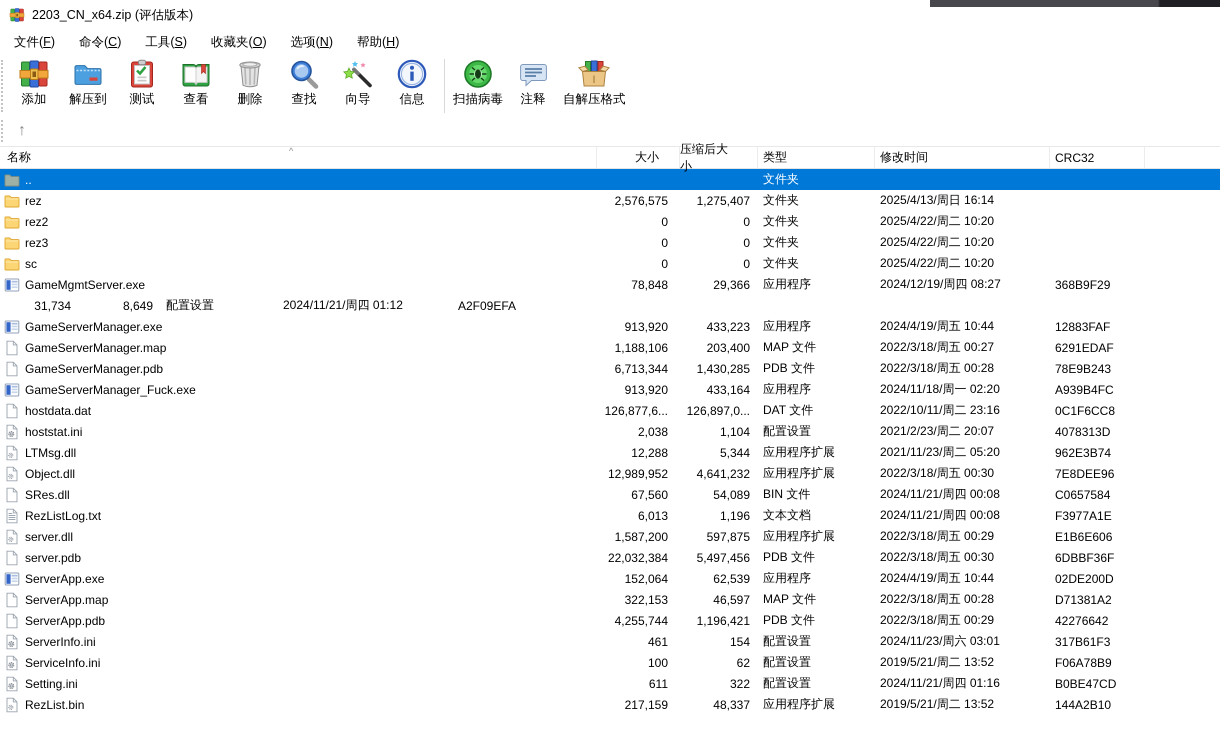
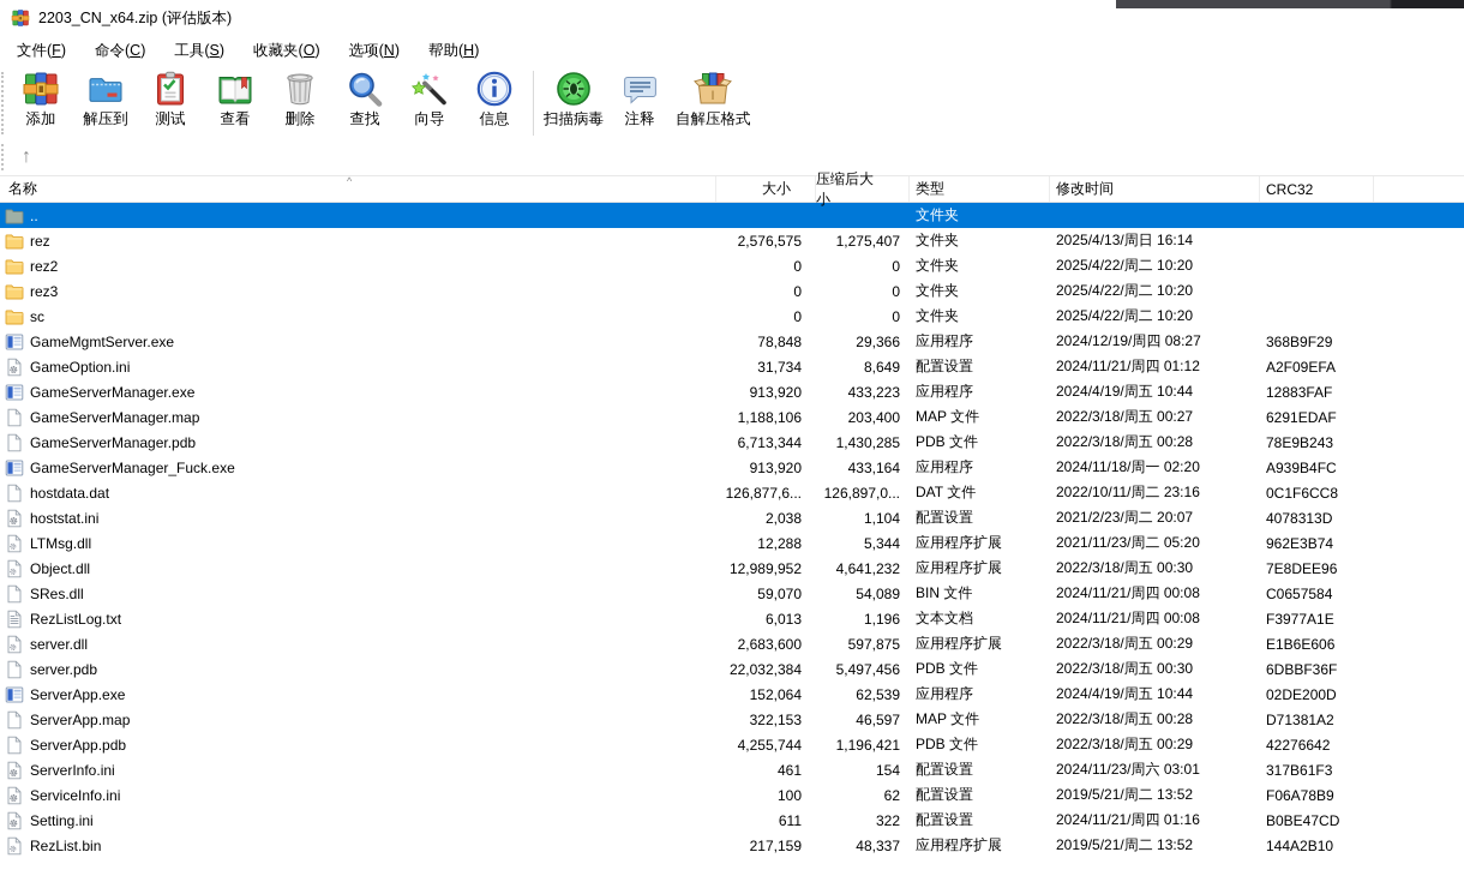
  2203_CN_x64.zip (评估版本)
  文件(F)
  命令(C)
  工具(S)
  收藏夹(O)
  选项(N)
  帮助(H)
  添加
  解压到
  测试
  查看
  删除
  查找
  向导
  信息
  扫描病毒
  注释
  自解压格式
  ↑
  ^
  名称
  大小
  压缩后大小
  类型
  修改时间
  CRC32
  ..
  文件夹
  rez
  2,576,575
  1,275,407
  文件夹
  2025/4/13/周日 16:14
  rez2
  0
  0
  文件夹
  2025/4/22/周二 10:20
  rez3
  0
  0
  文件夹
  2025/4/22/周二 10:20
  sc
  0
  0
  文件夹
  2025/4/22/周二 10:20
  GameMgmtServer.exe
  78,848
  29,366
  应用程序
  2024/12/19/周四 08:27
  368B9F29
+ GameOption.ini
  31,734
  8,649
  配置设置
  2024/11/21/周四 01:12
  A2F09EFA
  GameServerManager.exe
  913,920
  433,223
  应用程序
  2024/4/19/周五 10:44
  12883FAF
  GameServerManager.map
  1,188,106
  203,400
  MAP 文件
  2022/3/18/周五 00:27
  6291EDAF
  GameServerManager.pdb
  6,713,344
  1,430,285
  PDB 文件
  2022/3/18/周五 00:28
  78E9B243
  GameServerManager_Fuck.exe
  913,920
  433,164
  应用程序
  2024/11/18/周一 02:20
  A939B4FC
  hostdata.dat
  126,877,6...
  126,897,0...
  DAT 文件
  2022/10/11/周二 23:16
  0C1F6CC8
  hoststat.ini
  2,038
  1,104
  配置设置
  2021/2/23/周二 20:07
  4078313D
  LTMsg.dll
  12,288
  5,344
  应用程序扩展
  2021/11/23/周二 05:20
  962E3B74
  Object.dll
  12,989,952
  4,641,232
  应用程序扩展
  2022/3/18/周五 00:30
  7E8DEE96
  SRes.dll
- 67,560
+ 59,070
  54,089
  BIN 文件
  2024/11/21/周四 00:08
  C0657584
  RezListLog.txt
  6,013
  1,196
  文本文档
  2024/11/21/周四 00:08
  F3977A1E
  server.dll
- 1,587,200
+ 2,683,600
  597,875
  应用程序扩展
  2022/3/18/周五 00:29
  E1B6E606
  server.pdb
  22,032,384
  5,497,456
  PDB 文件
  2022/3/18/周五 00:30
  6DBBF36F
  ServerApp.exe
  152,064
  62,539
  应用程序
  2024/4/19/周五 10:44
  02DE200D
  ServerApp.map
  322,153
  46,597
  MAP 文件
  2022/3/18/周五 00:28
  D71381A2
  ServerApp.pdb
  4,255,744
  1,196,421
  PDB 文件
  2022/3/18/周五 00:29
  42276642
  ServerInfo.ini
  461
  154
  配置设置
  2024/11/23/周六 03:01
  317B61F3
  ServiceInfo.ini
  100
  62
  配置设置
  2019/5/21/周二 13:52
  F06A78B9
  Setting.ini
  611
  322
  配置设置
  2024/11/21/周四 01:16
  B0BE47CD
  RezList.bin
  217,159
  48,337
  应用程序扩展
  2019/5/21/周二 13:52
  144A2B10
